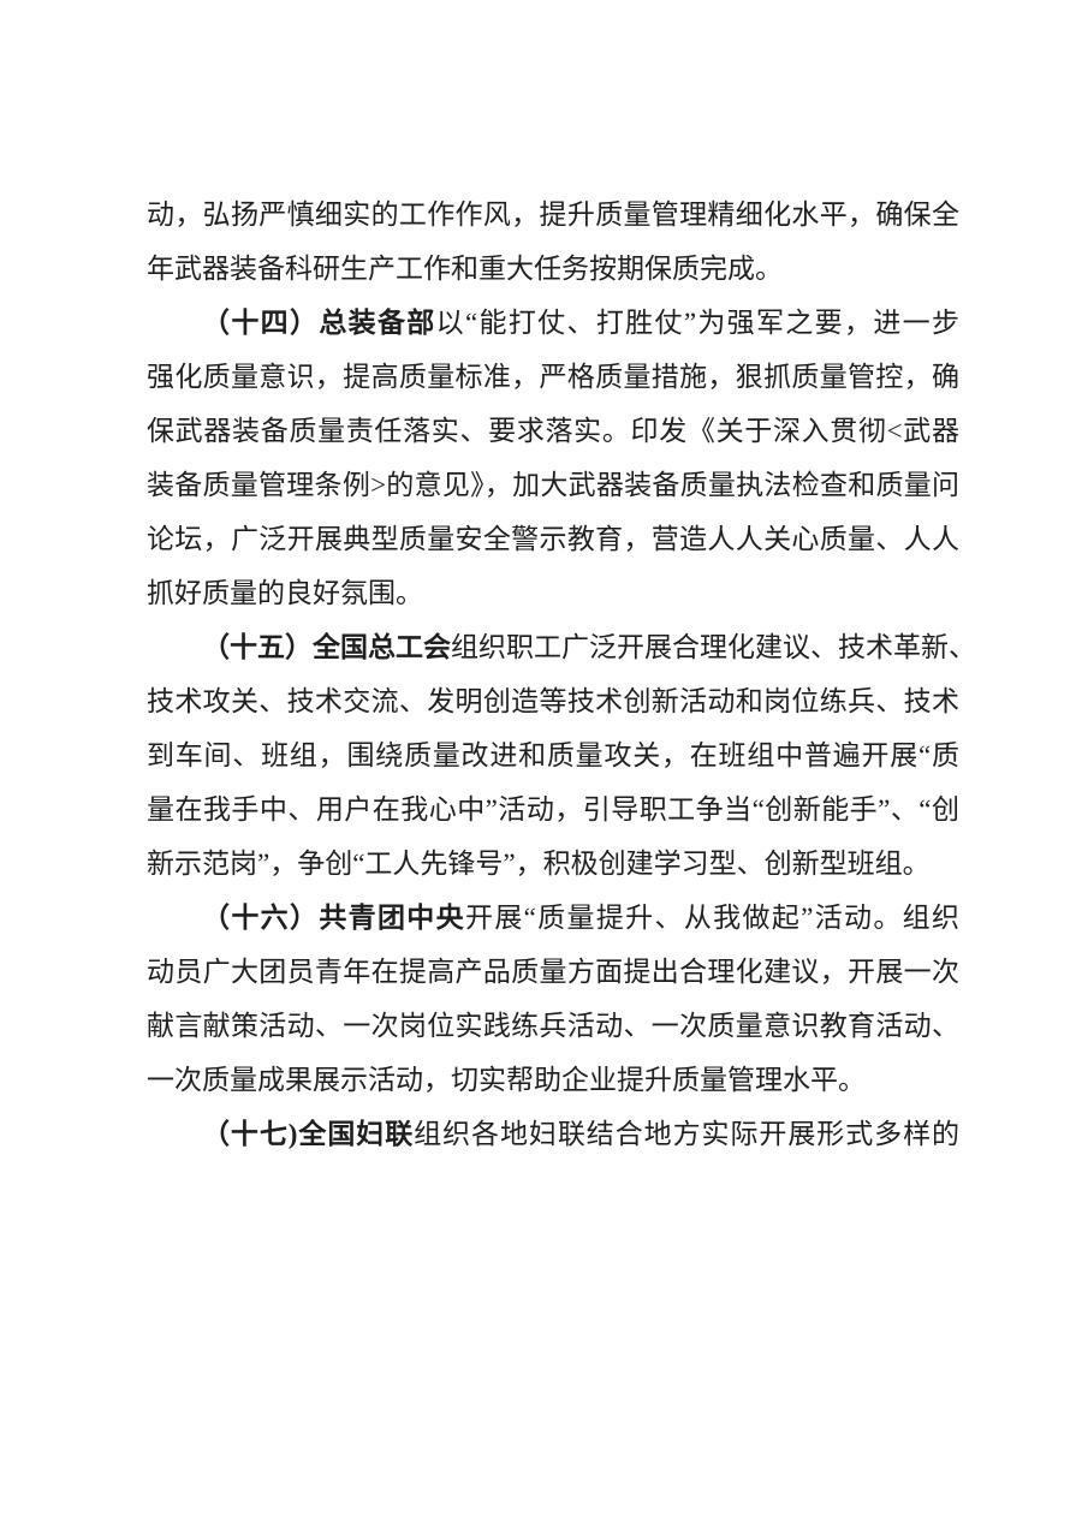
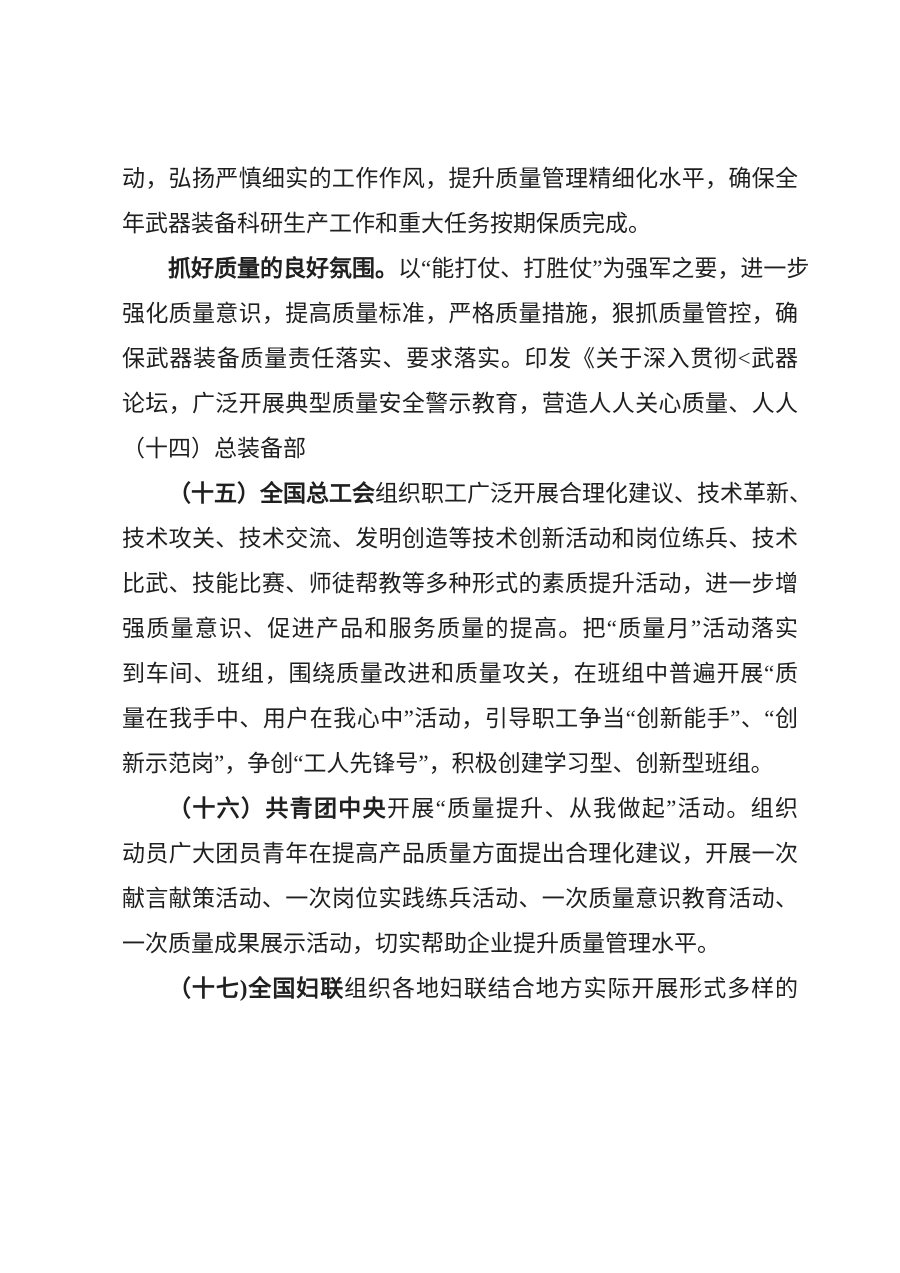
  动，弘扬严慎细实的工作作风，提升质量管理精细化水平，确保全
  年武器装备科研生产工作和重大任务按期保质完成。
- （十四）总装备部以“能打仗、打胜仗”为强军之要，进一步
+ 抓好质量的良好氛围。以“能打仗、打胜仗”为强军之要，进一步
  强化质量意识，提高质量标准，严格质量措施，狠抓质量管控，确
  保武器装备质量责任落实、要求落实。印发《关于深入贯彻<武器
- 装备质量管理条例>的意见》，加大武器装备质量执法检查和质量问
  论坛，广泛开展典型质量安全警示教育，营造人人关心质量、人人
- 抓好质量的良好氛围。
+ （十四）总装备部
  （十五）全国总工会组织职工广泛开展合理化建议、技术革新、
  技术攻关、技术交流、发明创造等技术创新活动和岗位练兵、技术
+ 比武、技能比赛、师徒帮教等多种形式的素质提升活动，进一步增
+ 强质量意识、促进产品和服务质量的提高。把“质量月”活动落实
  到车间、班组，围绕质量改进和质量攻关，在班组中普遍开展“质
  量在我手中、用户在我心中”活动，引导职工争当“创新能手”、“创
  新示范岗”，争创“工人先锋号”，积极创建学习型、创新型班组。
  （十六）共青团中央开展“质量提升、从我做起”活动。组织
  动员广大团员青年在提高产品质量方面提出合理化建议，开展一次
  献言献策活动、一次岗位实践练兵活动、一次质量意识教育活动、
  一次质量成果展示活动，切实帮助企业提升质量管理水平。
  （十七)全国妇联组织各地妇联结合地方实际开展形式多样的
